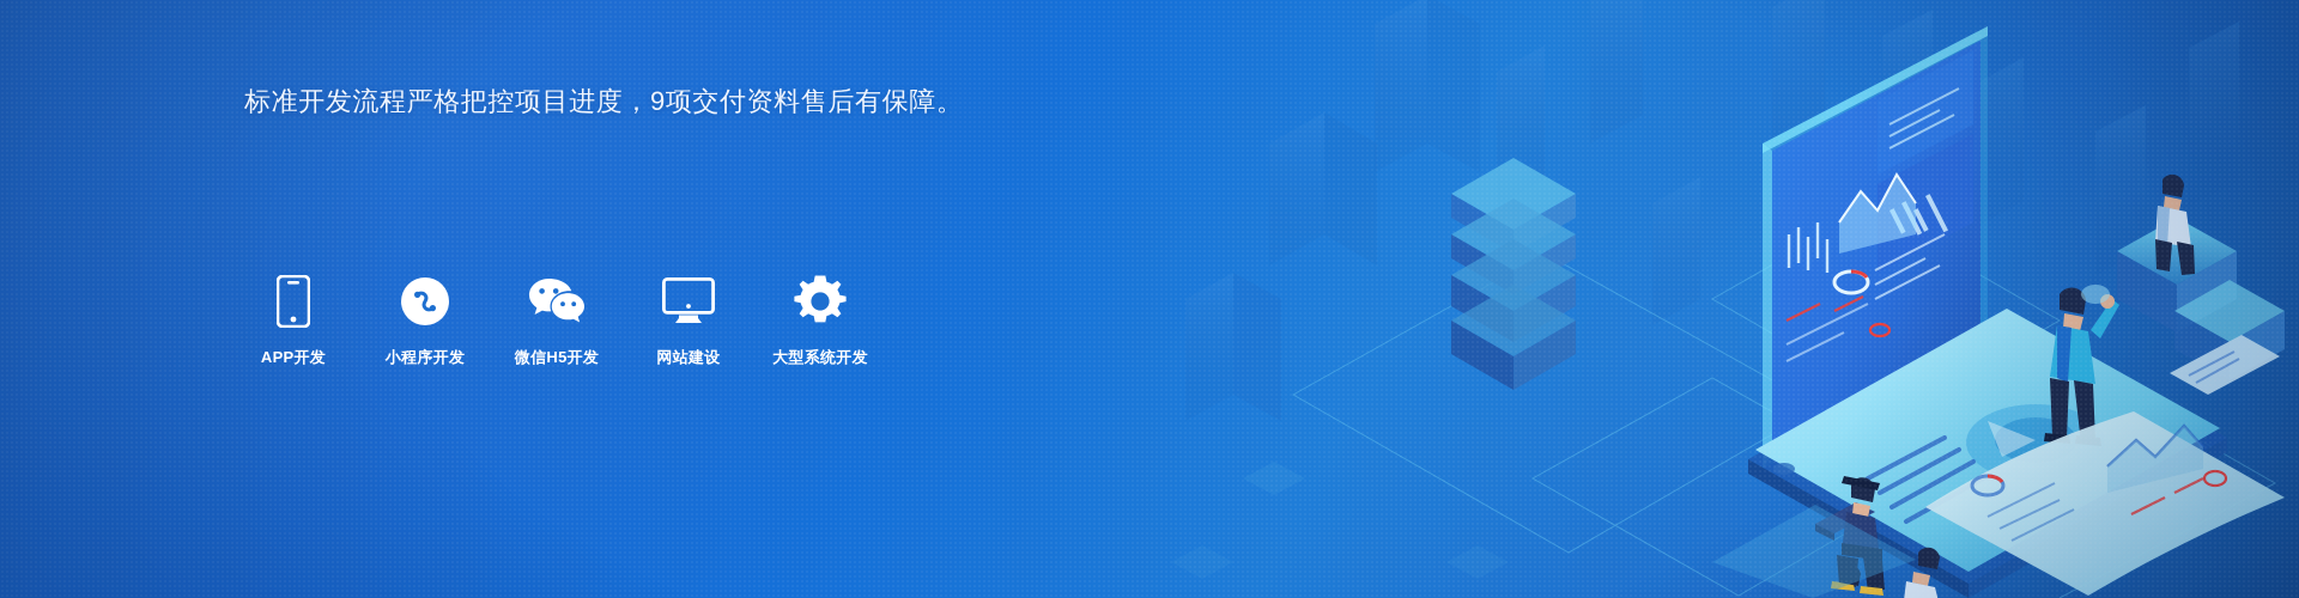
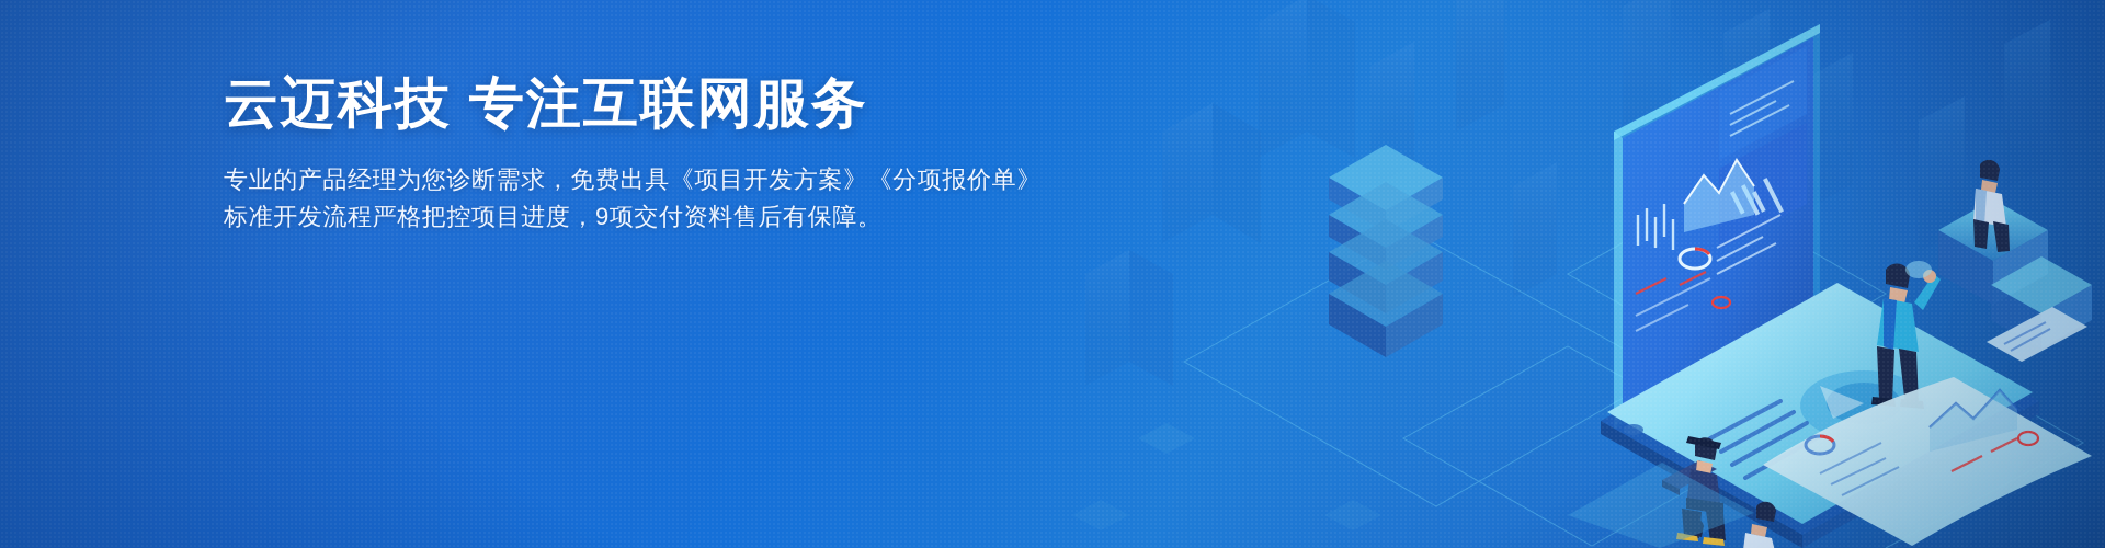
+ 云迈科技 专注互联网服务
+ 专业的产品经理为您诊断需求，免费出具《项目开发方案》《分项报价单》
  标准开发流程严格把控项目进度，9项交付资料售后有保障。
- APP开发
- 小程序开发
- 微信H5开发
- 网站建设
- 大型系统开发
